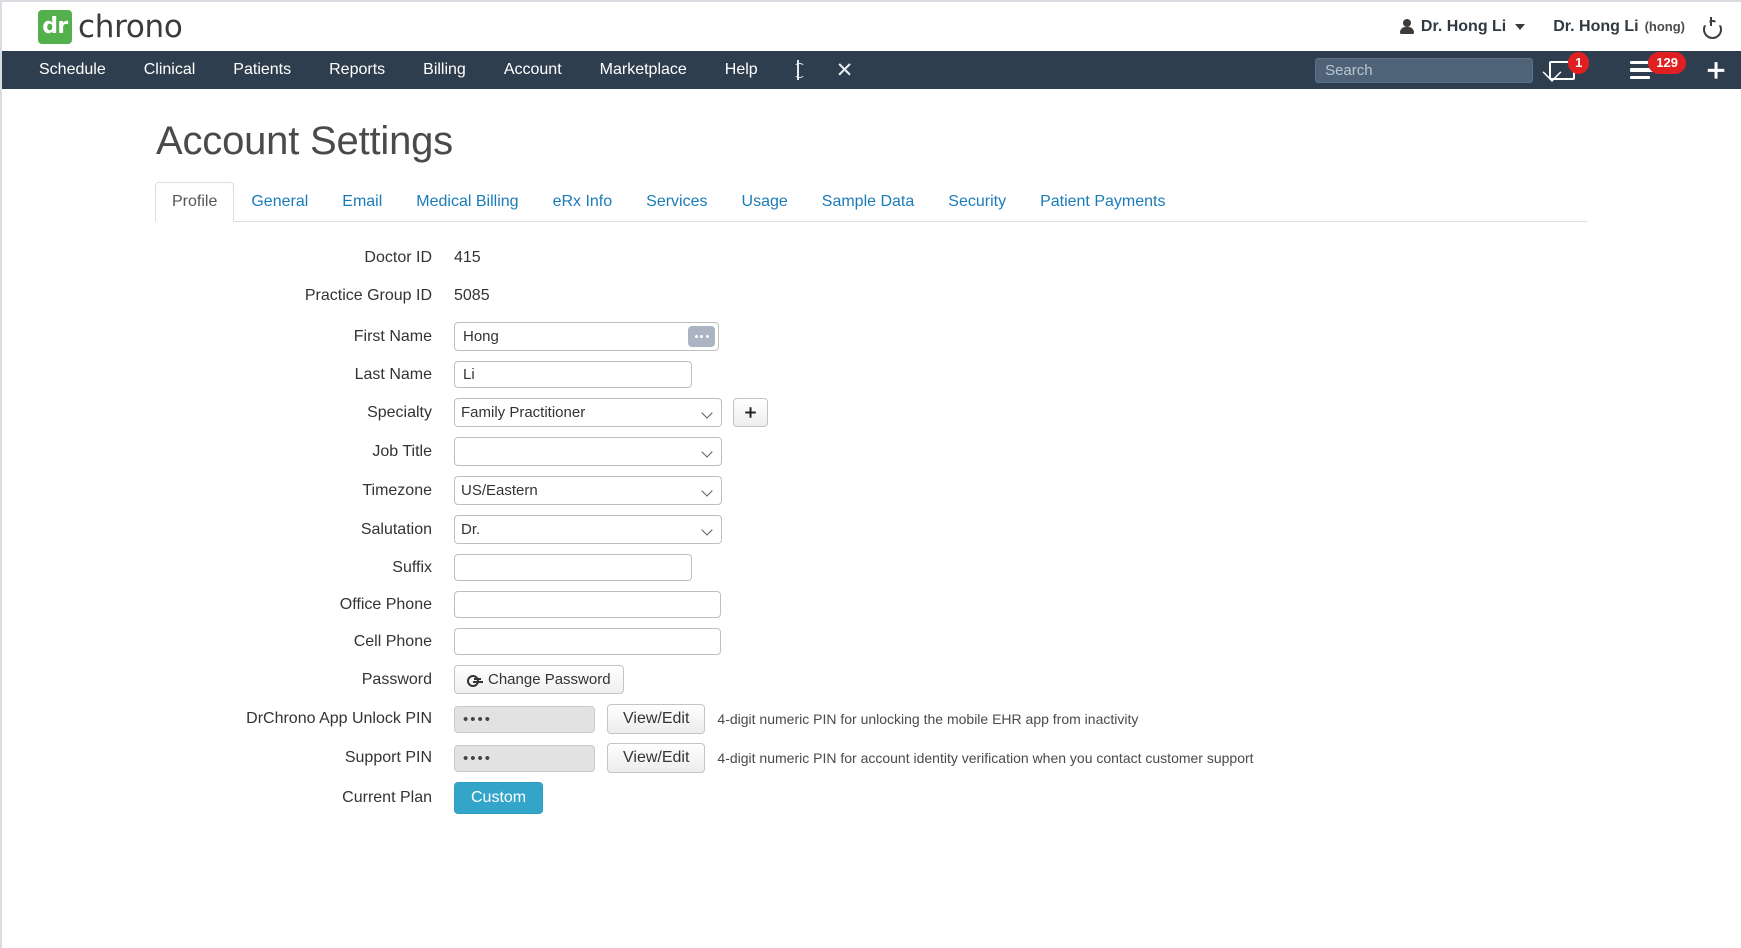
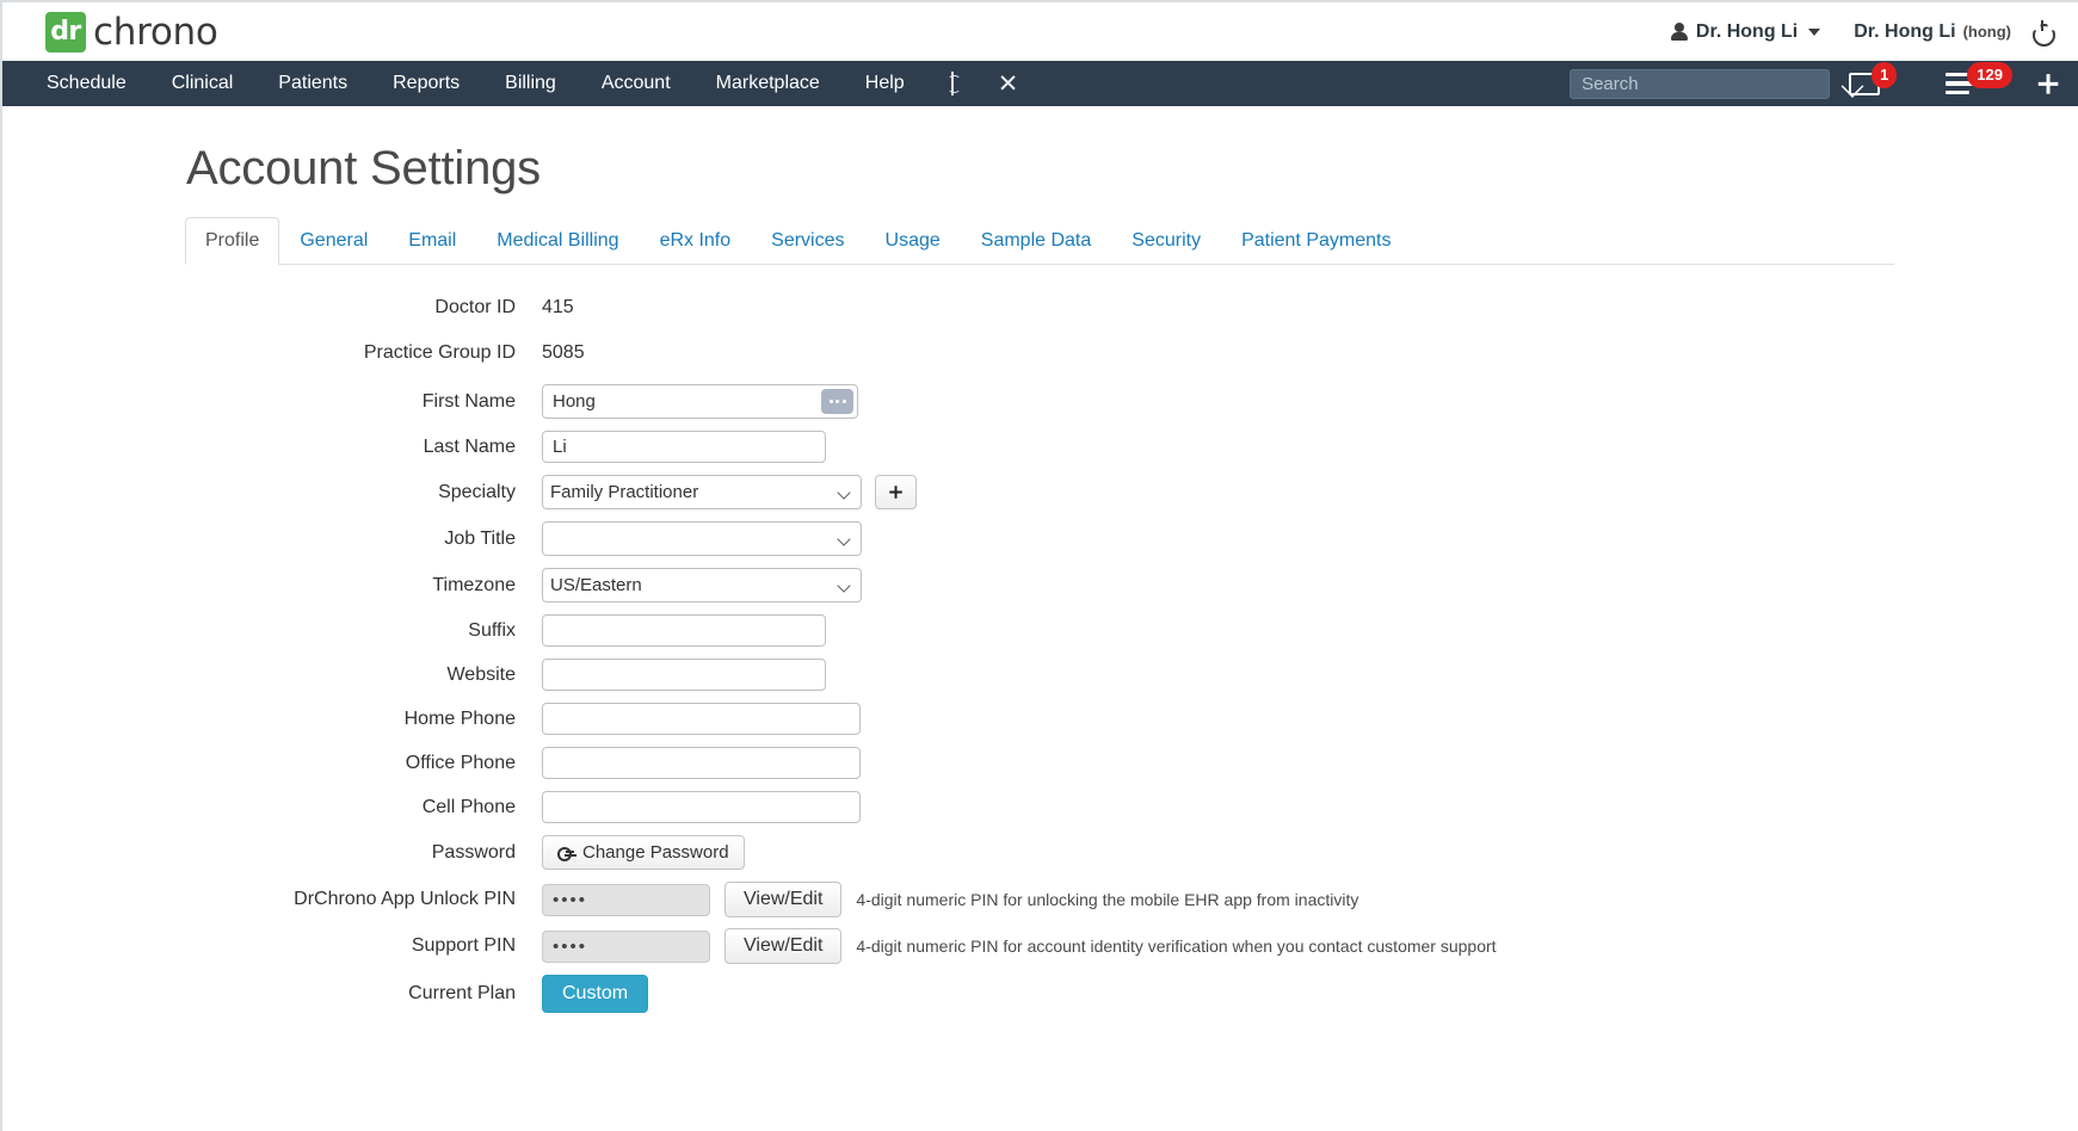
  dr
  chrono
  Dr. Hong Li
  Dr. Hong Li
  (hong)
  Schedule
  Clinical
  Patients
  Reports
  Billing
  Account
  Marketplace
  Help
  ✕
  Search
  1
  129
  ＋
  Account Settings
  Profile
  General
  Email
  Medical Billing
  eRx Info
  Services
  Usage
  Sample Data
  Security
  Patient Payments
  Doctor ID
  415
  Practice Group ID
  5085
  First Name
  Hong
  Last Name
  Li
  Specialty
  Family Practitioner
  ＋
  Job Title
  Timezone
  US/Eastern
- Salutation
- Dr.
  Suffix
+ Website
+ Home Phone
  Office Phone
  Cell Phone
  Password
  Change Password
  DrChrono App Unlock PIN
  ••••
  View/Edit
  4-digit numeric PIN for unlocking the mobile EHR app from inactivity
  Support PIN
  ••••
  View/Edit
  4-digit numeric PIN for account identity verification when you contact customer support
  Current Plan
  Custom
